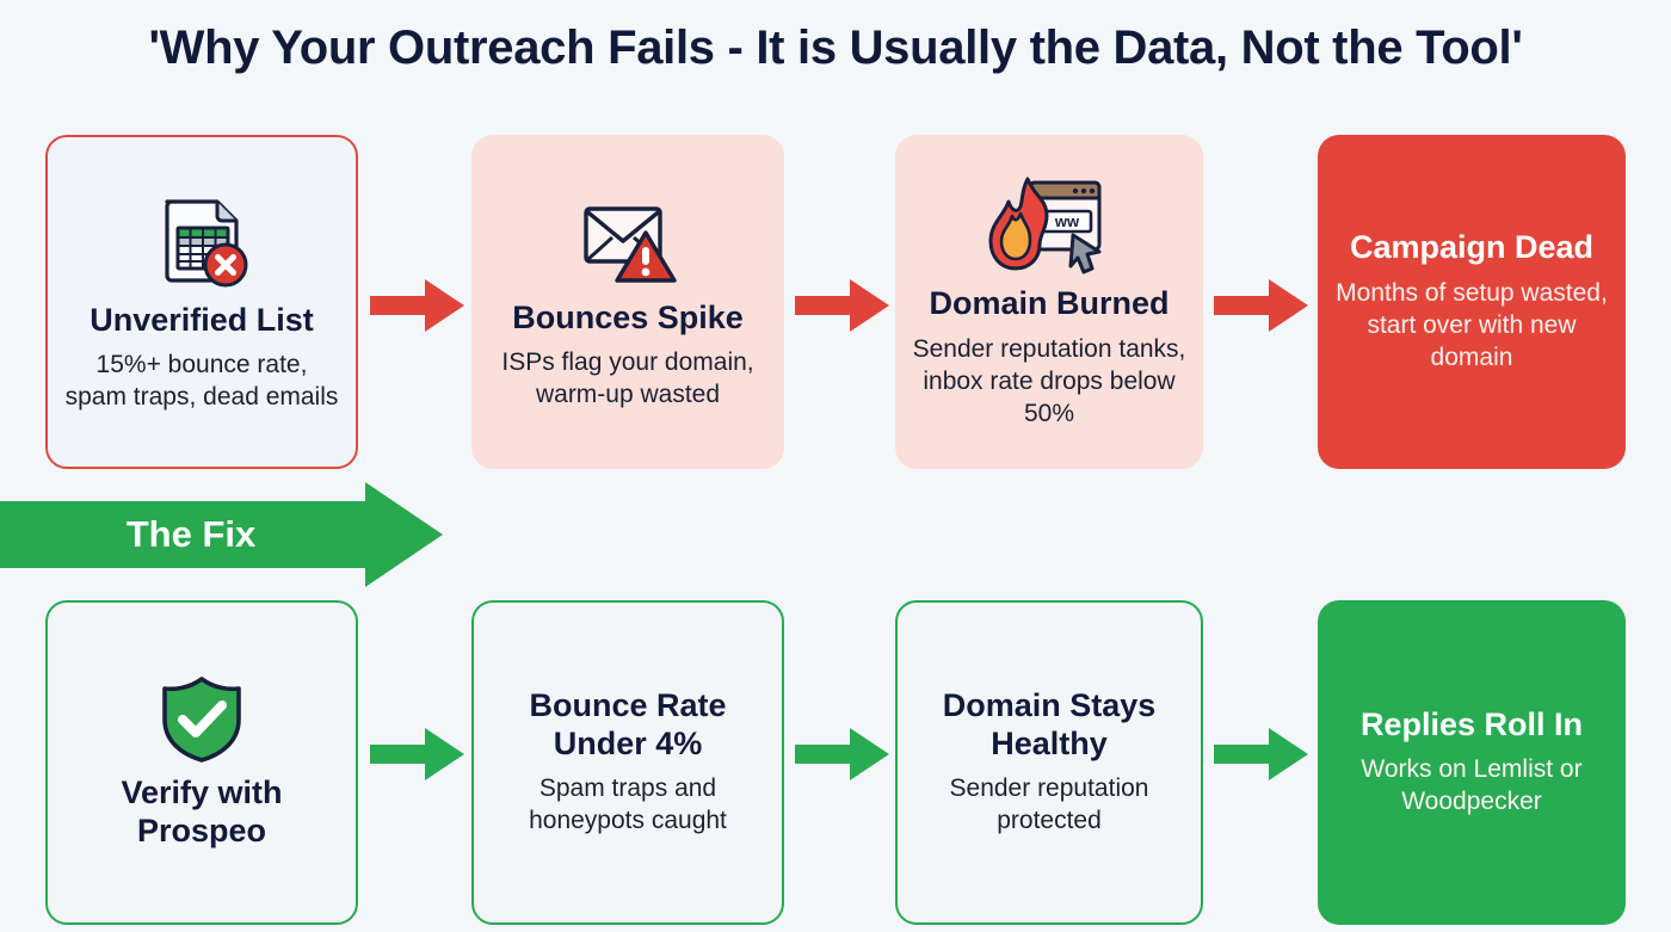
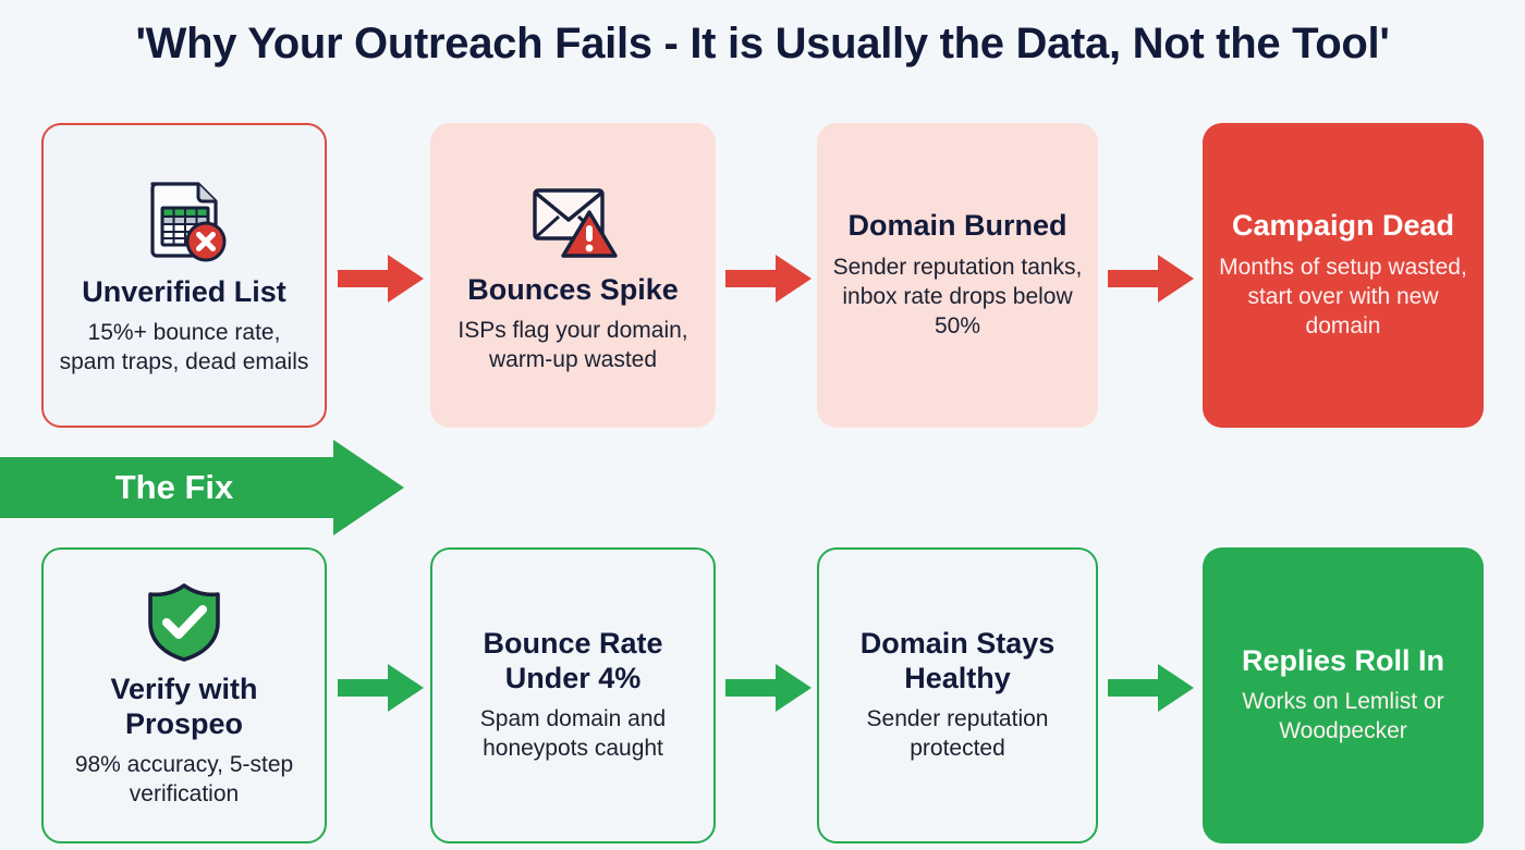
  'Why Your Outreach Fails - It is Usually the Data, Not the Tool'
  Unverified List
  15%+ bounce rate, spam traps, dead emails
  Bounces Spike
  ISPs flag your domain, warm-up wasted
- ww
  Domain Burned
  Sender reputation tanks, inbox rate drops below 50%
  Campaign Dead
  Months of setup wasted, start over with new domain
  The Fix
  Verify with Prospeo
+ 98% accuracy, 5-step verification
  Bounce Rate Under 4%
- Spam traps and honeypots caught
+ Spam domain and honeypots caught
  Domain Stays Healthy
  Sender reputation protected
  Replies Roll In
  Works on Lemlist or Woodpecker
